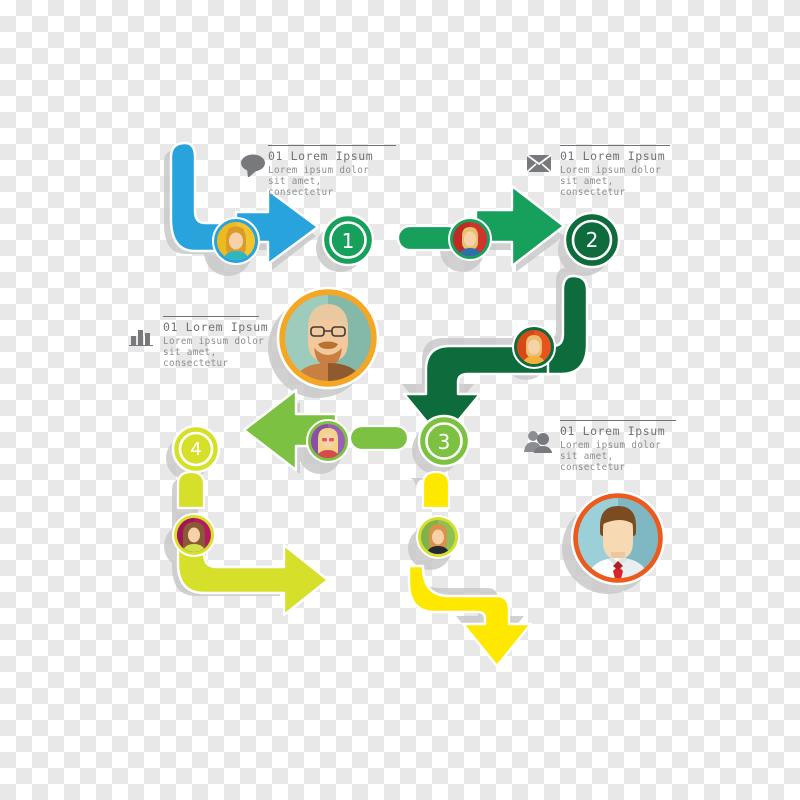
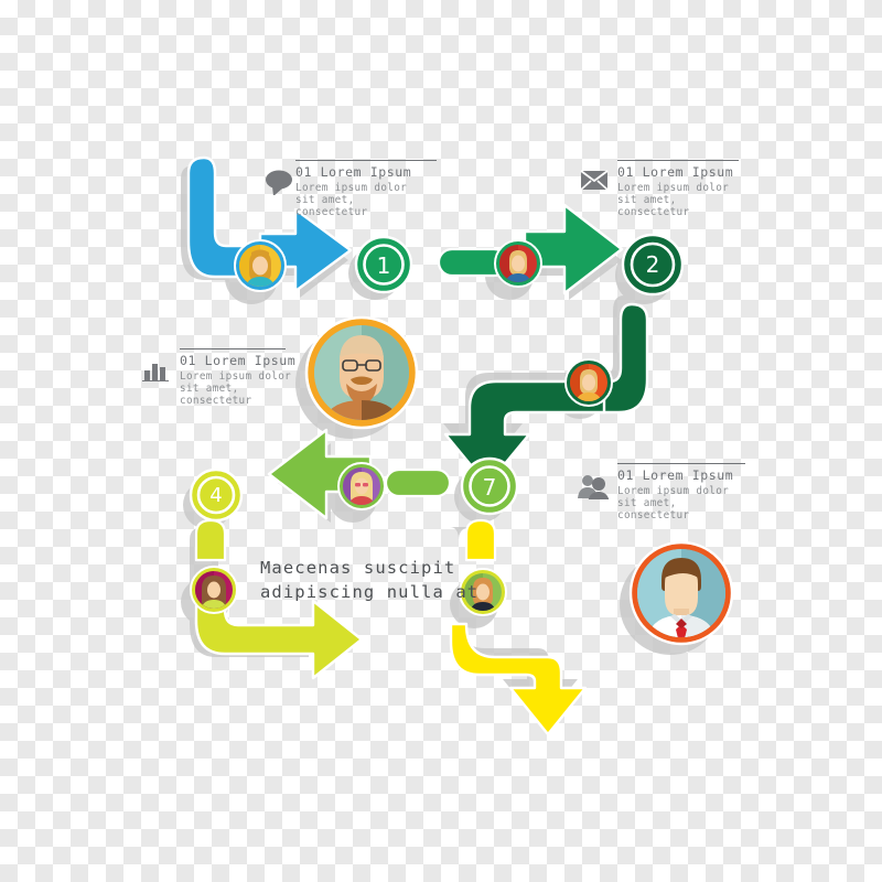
  1
  2
- 3
+ 7
  4
  01 Lorem Ipsum
  Lorem ipsum dolor
  sit amet,
  consectetur
  01 Lorem Ipsum
  Lorem ipsum dolor
  sit amet,
  consectetur
  01 Lorem Ipsum
  Lorem ipsum dolor
  sit amet,
  consectetur
  01 Lorem Ipsum
  Lorem ipsum dolor
  sit amet,
  consectetur
+ Maecenas suscipit
+ adipiscing nulla at
